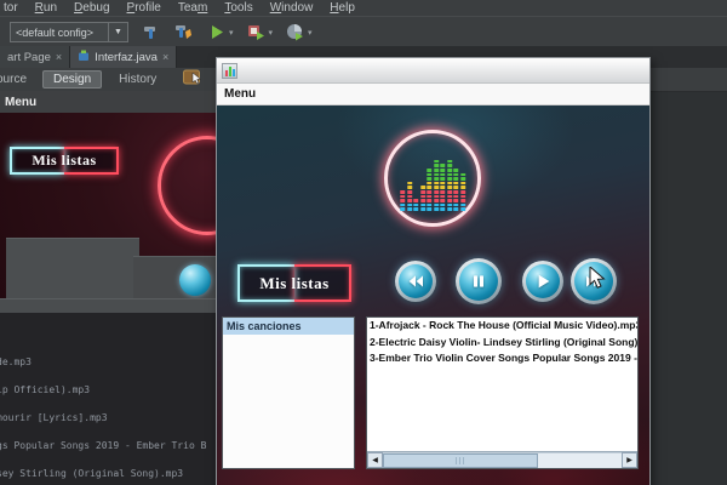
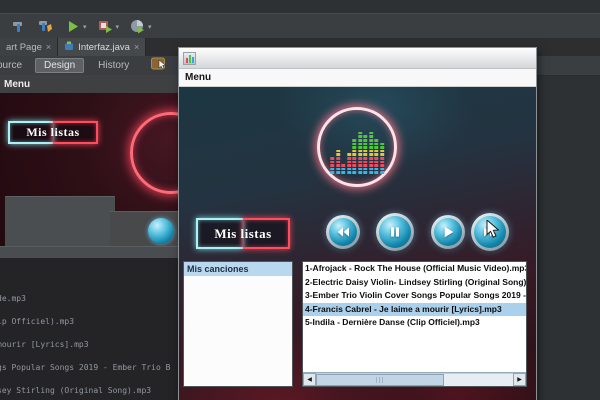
- tor
- Run
- Debug
- Profile
- Team
- Tools
- Window
- Help
- <default config>
  art Page
  ×
  Interfaz.java
  ×
  urce
  Design
  History
  Menu
  Mis listas
  e.mp3
  p Officiel).mp3
  ourir [Lyrics].mp3
  s Popular Songs 2019 - Ember Trio B
  ey Stirling (Original Song).mp3
  Menu
  Mis listas
  Mis canciones
  1-Afrojack - Rock The House (Official Music Video).mp
  2-Electric Daisy Violin- Lindsey Stirling (Original Song)
  3-Ember Trio Violin Cover Songs Popular Songs 2019 -
+ 4-Francis Cabrel - Je laime a mourir [Lyrics].mp3
+ 5-Indila - Dernière Danse (Clip Officiel).mp3
